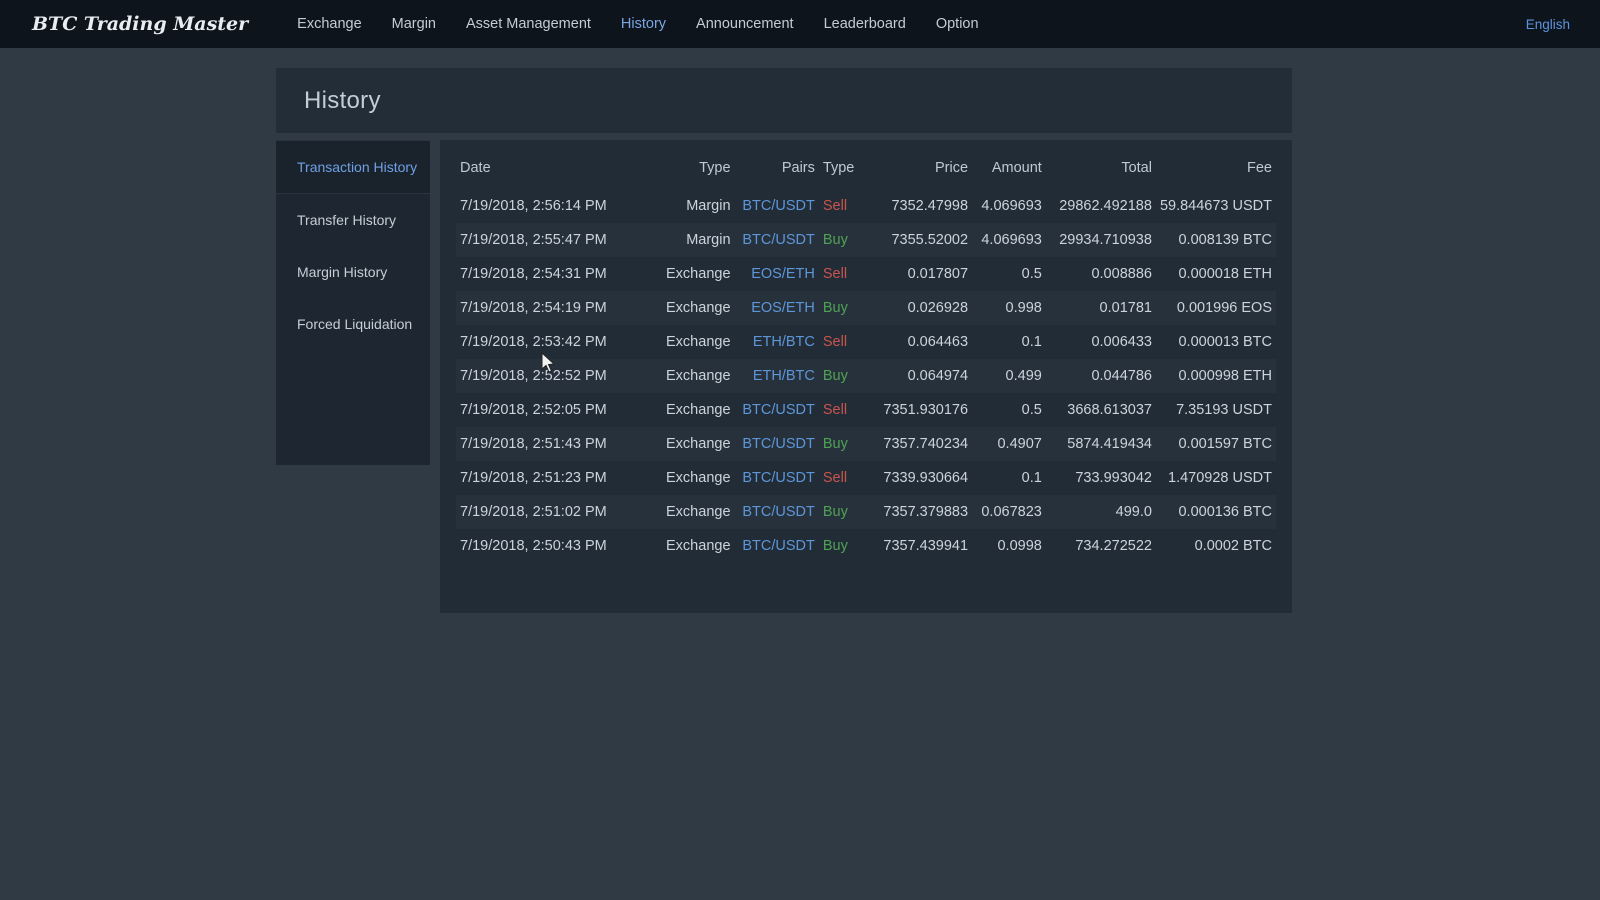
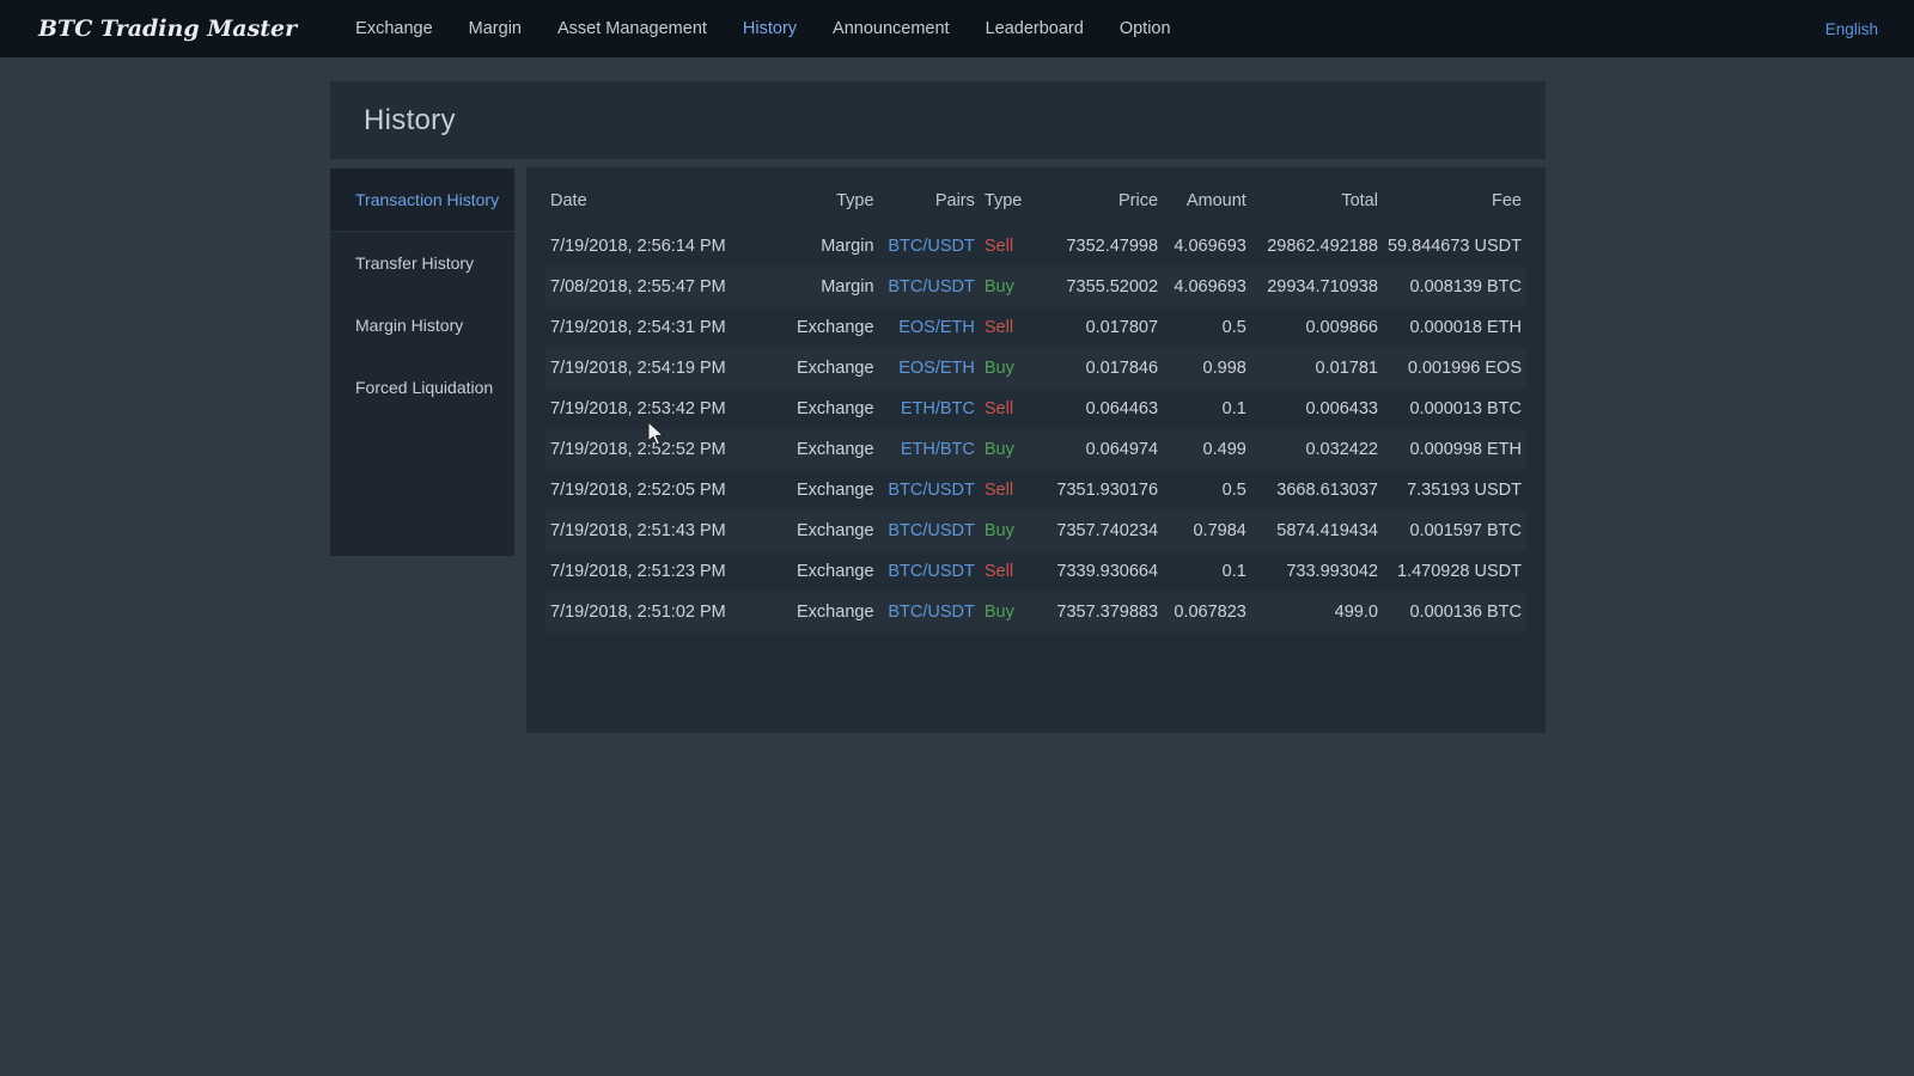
  BTC Trading Master
  Exchange
  Margin
  Asset Management
  History
  Announcement
  Leaderboard
  Option
  English
  History
  Transaction History
  Transfer History
  Margin History
  Forced Liquidation
  Date	Type	Pairs	Type	Price	Amount	Total	Fee
  7/19/2018, 2:56:14 PM	Margin	BTC/USDT	Sell	7352.47998	4.069693	29862.492188	59.844673 USDT
- 7/19/2018, 2:55:47 PM	Margin	BTC/USDT	Buy	7355.52002	4.069693	29934.710938	0.008139 BTC
+ 7/08/2018, 2:55:47 PM	Margin	BTC/USDT	Buy	7355.52002	4.069693	29934.710938	0.008139 BTC
- 7/19/2018, 2:54:31 PM	Exchange	EOS/ETH	Sell	0.017807	0.5	0.008886	0.000018 ETH
+ 7/19/2018, 2:54:31 PM	Exchange	EOS/ETH	Sell	0.017807	0.5	0.009866	0.000018 ETH
- 7/19/2018, 2:54:19 PM	Exchange	EOS/ETH	Buy	0.026928	0.998	0.01781	0.001996 EOS
+ 7/19/2018, 2:54:19 PM	Exchange	EOS/ETH	Buy	0.017846	0.998	0.01781	0.001996 EOS
  7/19/2018, 2:53:42 PM	Exchange	ETH/BTC	Sell	0.064463	0.1	0.006433	0.000013 BTC
- 7/19/2018, 2:52:52 PM	Exchange	ETH/BTC	Buy	0.064974	0.499	0.044786	0.000998 ETH
+ 7/19/2018, 2:52:52 PM	Exchange	ETH/BTC	Buy	0.064974	0.499	0.032422	0.000998 ETH
  7/19/2018, 2:52:05 PM	Exchange	BTC/USDT	Sell	7351.930176	0.5	3668.613037	7.35193 USDT
- 7/19/2018, 2:51:43 PM	Exchange	BTC/USDT	Buy	7357.740234	0.4907	5874.419434	0.001597 BTC
+ 7/19/2018, 2:51:43 PM	Exchange	BTC/USDT	Buy	7357.740234	0.7984	5874.419434	0.001597 BTC
  7/19/2018, 2:51:23 PM	Exchange	BTC/USDT	Sell	7339.930664	0.1	733.993042	1.470928 USDT
  7/19/2018, 2:51:02 PM	Exchange	BTC/USDT	Buy	7357.379883	0.067823	499.0	0.000136 BTC
- 7/19/2018, 2:50:43 PM	Exchange	BTC/USDT	Buy	7357.439941	0.0998	734.272522	0.0002 BTC
